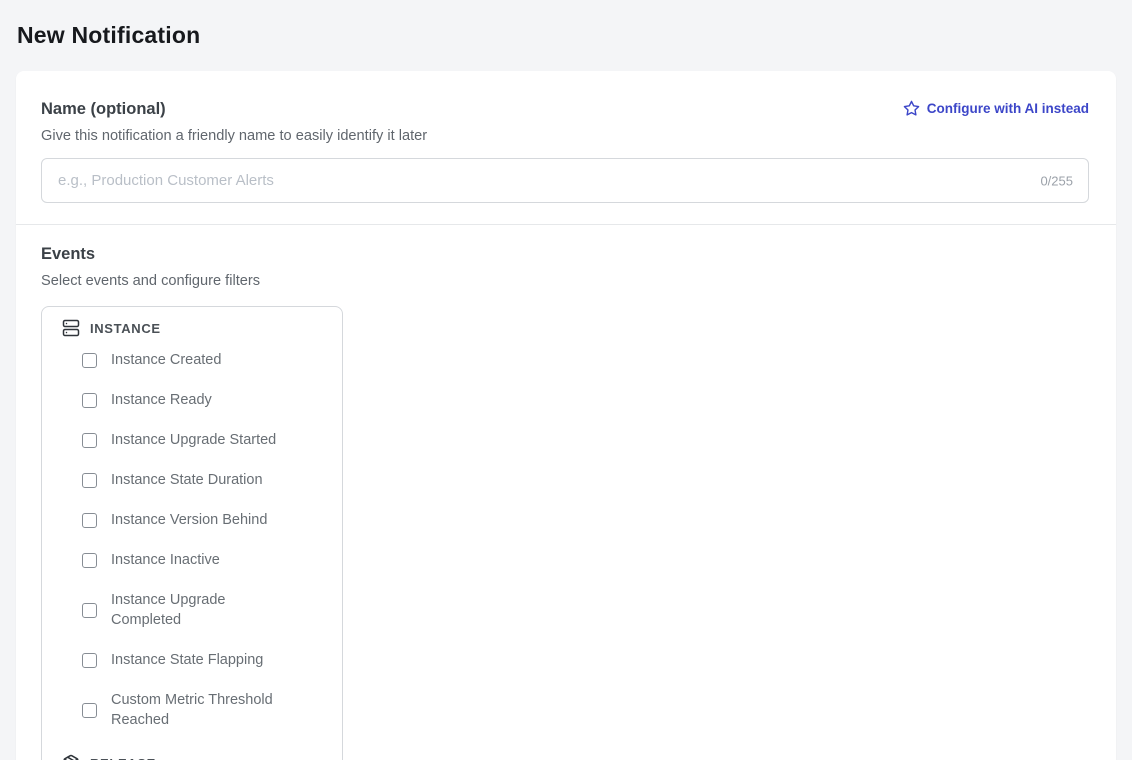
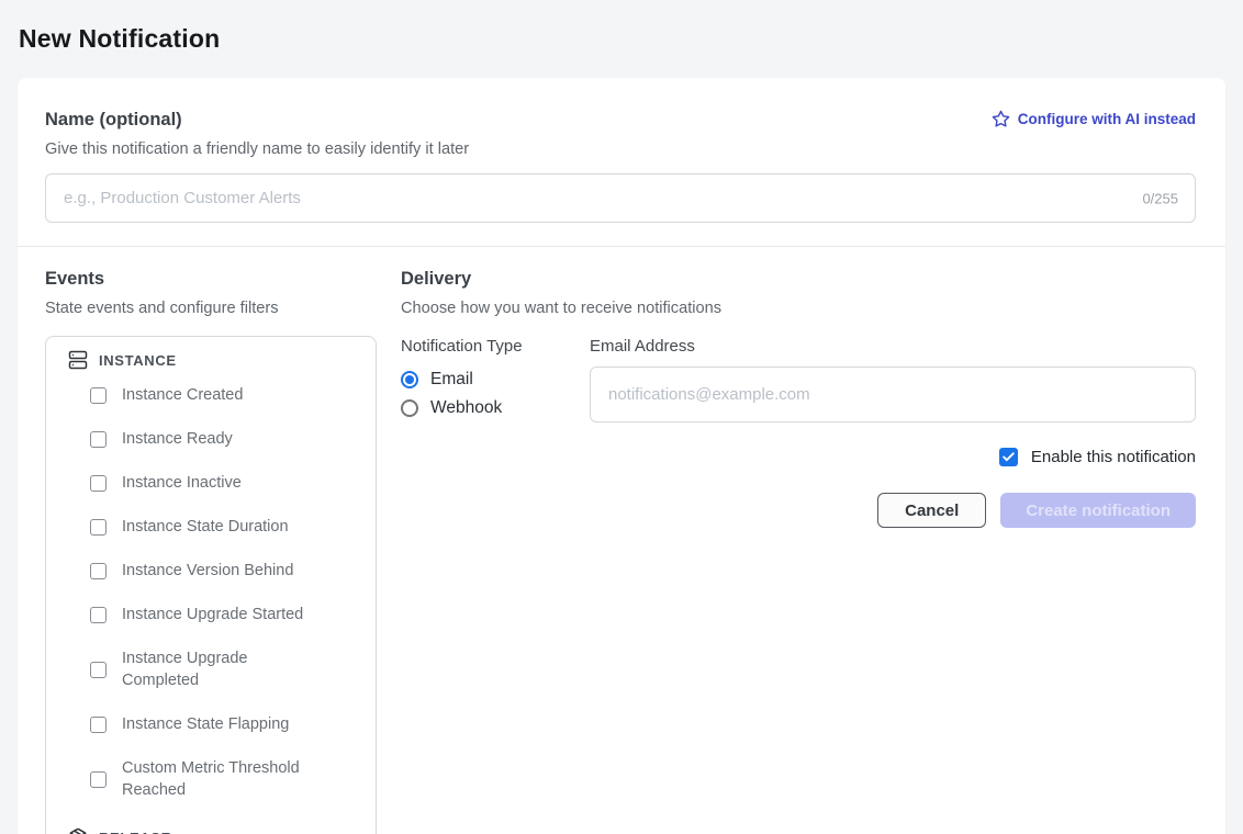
  New Notification
  Name (optional)
  Configure with AI instead
  Give this notification a friendly name to easily identify it later
  e.g., Production Customer Alerts
  0/255
  Events
- Select events and configure filters
+ State events and configure filters
  INSTANCE
  Instance Created
  Instance Ready
- Instance Upgrade Started
+ Instance Inactive
  Instance State Duration
  Instance Version Behind
- Instance Inactive
+ Instance Upgrade Started
  Instance Upgrade Completed
  Instance State Flapping
  Custom Metric Threshold Reached
+ Delivery
+ Choose how you want to receive notifications
+ Notification Type
+ Email
+ Webhook
+ Email Address
+ notifications@example.com
+ Enable this notification
+ Cancel
+ Create notification
